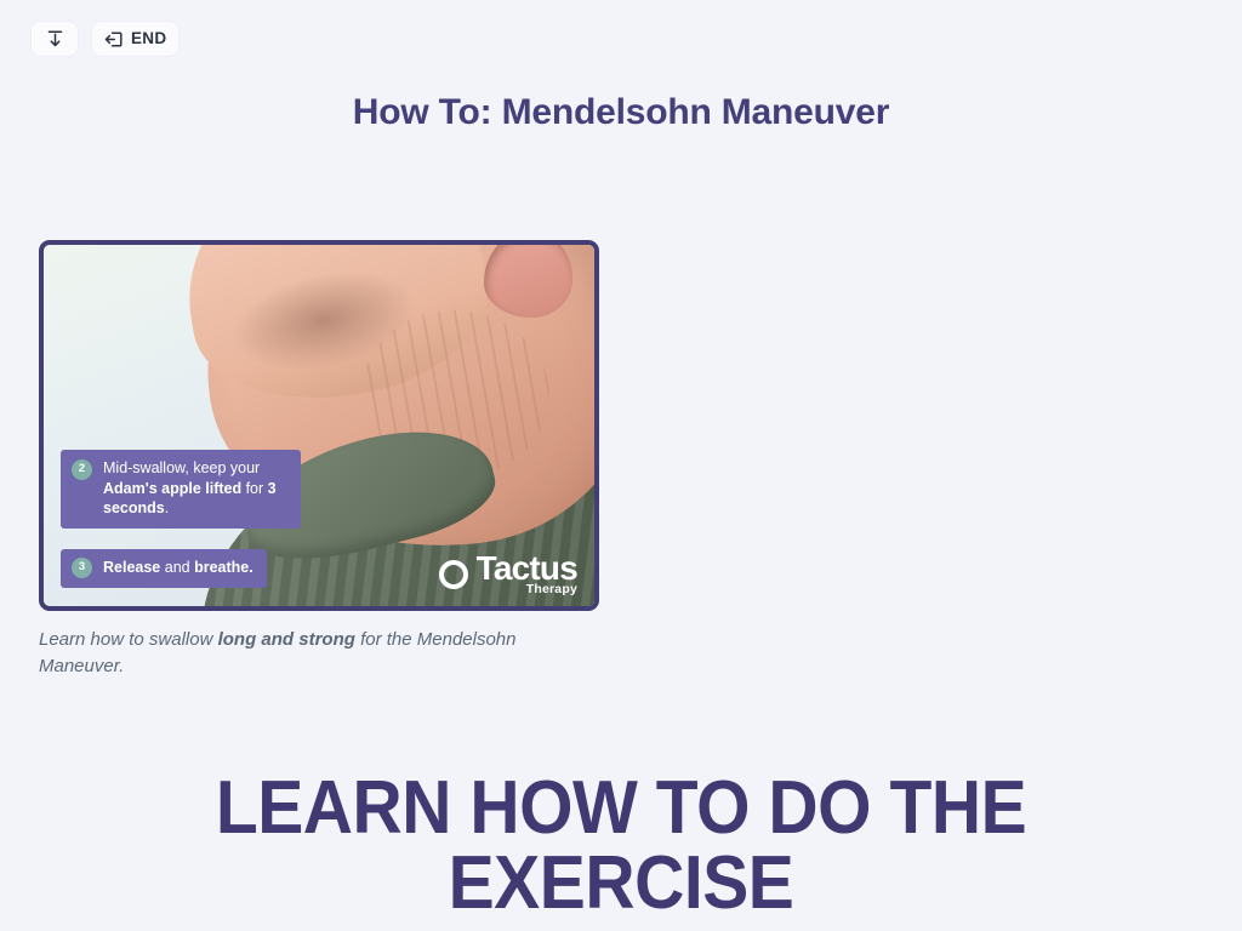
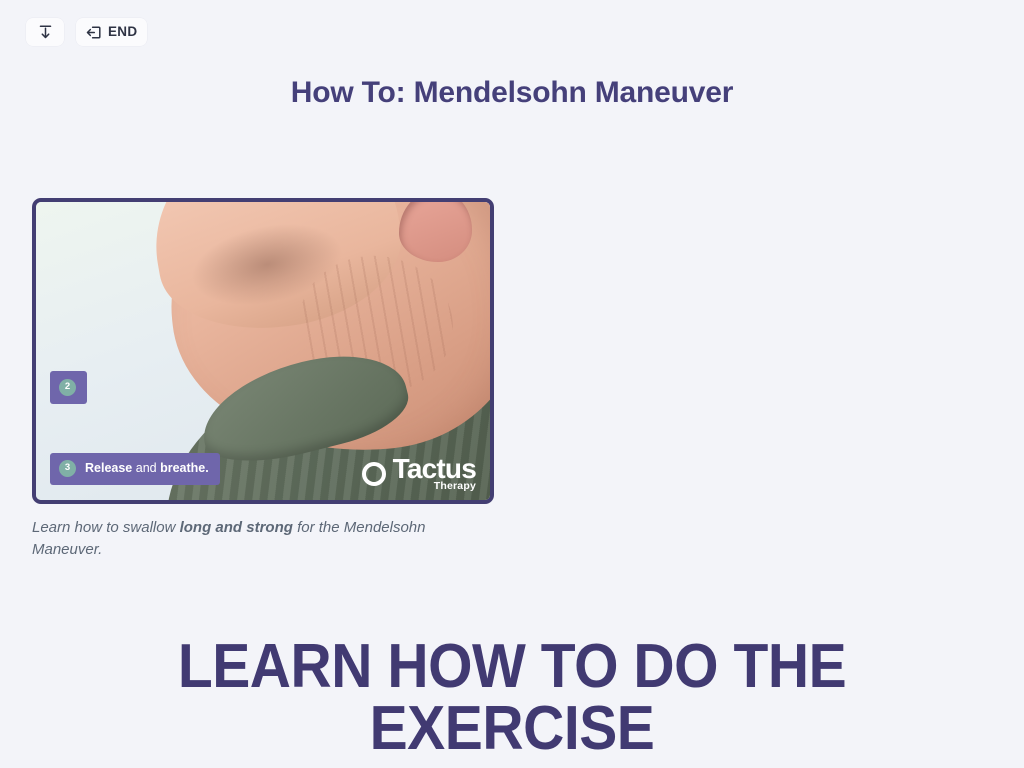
  END
  How To: Mendelsohn Maneuver
  2
- Mid-swallow, keep your Adam's apple lifted for 3 seconds.
  3
  Release and breathe.
  Tactus
  Therapy
  Learn how to swallow long and strong for the Mendelsohn Maneuver.
  LEARN HOW TO DO THE EXERCISE
